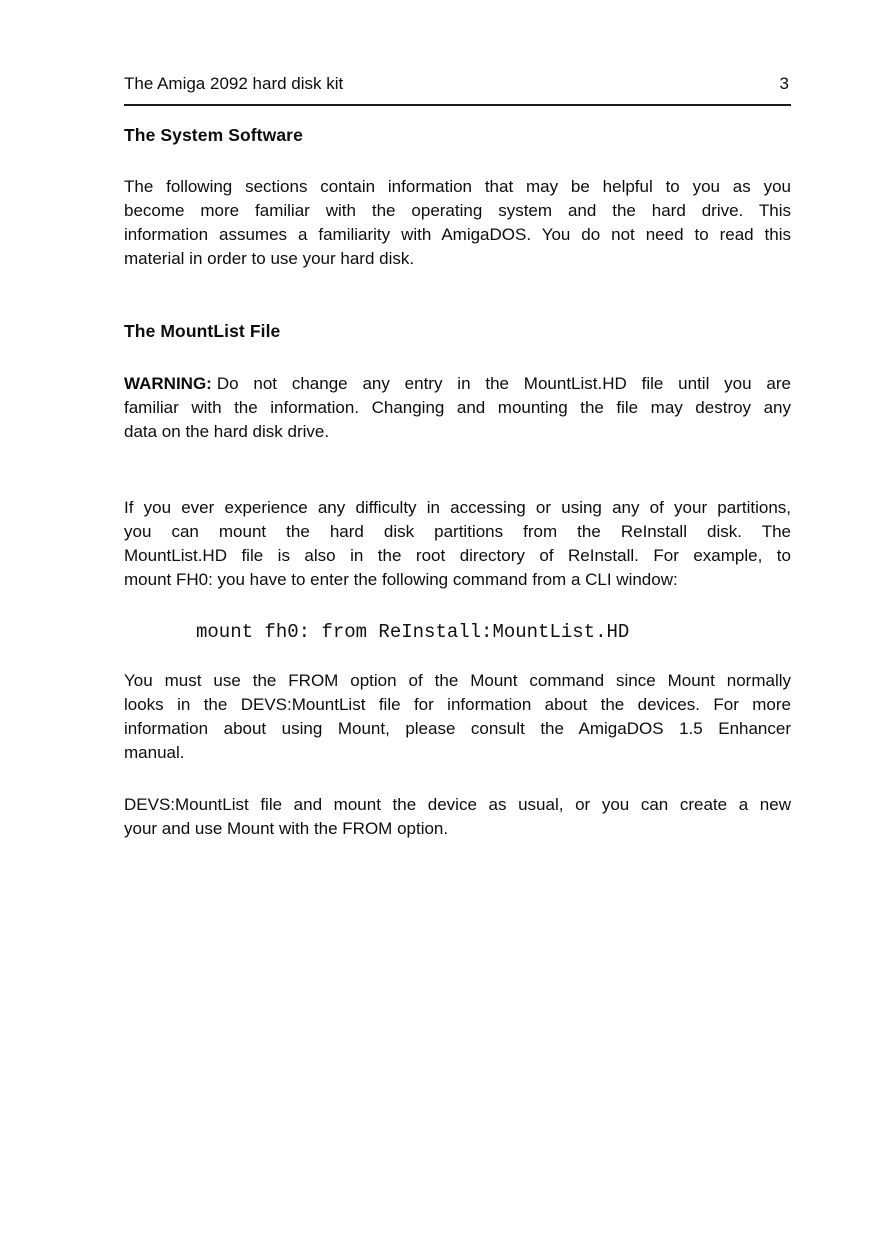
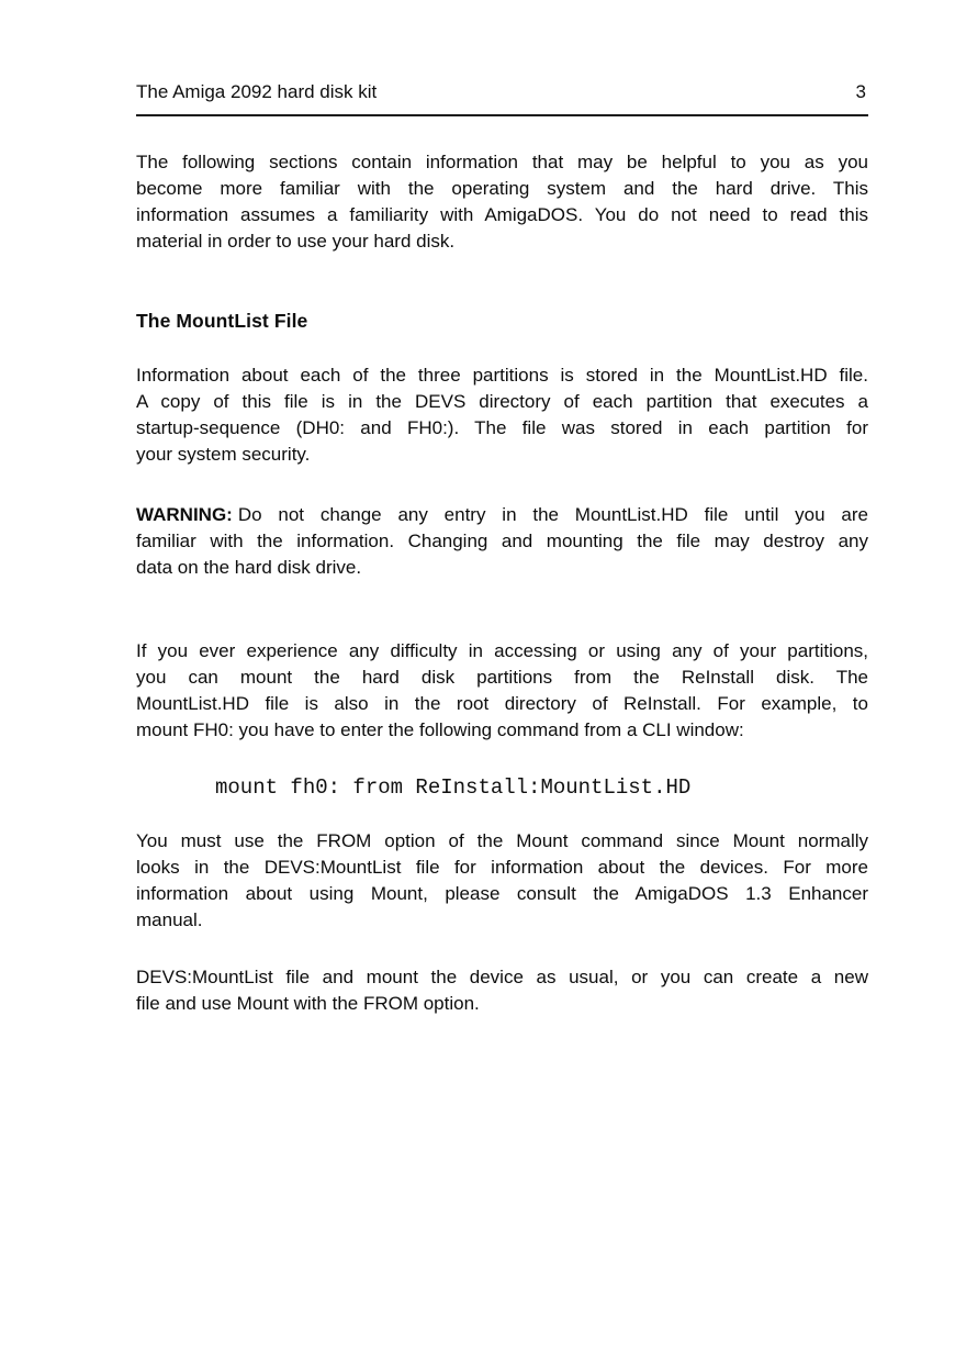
  The Amiga 2092 hard disk kit
  3
- The System Software
  The following sections contain information that may be helpful to you as you
  become more familiar with the operating system and the hard drive. This
  information assumes a familiarity with AmigaDOS. You do not need to read this
  material in order to use your hard disk.
  The MountList File
+ Information about each of the three partitions is stored in the MountList.HD file.
+ A copy of this file is in the DEVS directory of each partition that executes a
+ startup-sequence (DH0: and FH0:). The file was stored in each partition for
+ your system security.
  WARNING: Do not change any entry in the MountList.HD file until you are
  familiar with the information. Changing and mounting the file may destroy any
  data on the hard disk drive.
  If you ever experience any difficulty in accessing or using any of your partitions,
  you can mount the hard disk partitions from the ReInstall disk. The
  MountList.HD file is also in the root directory of ReInstall. For example, to
  mount FH0: you have to enter the following command from a CLI window:
  mount fh0: from ReInstall:MountList.HD
  You must use the FROM option of the Mount command since Mount normally
  looks in the DEVS:MountList file for information about the devices. For more
- information about using Mount, please consult the AmigaDOS 1.5 Enhancer
+ information about using Mount, please consult the AmigaDOS 1.3 Enhancer
  manual.
  DEVS:MountList file and mount the device as usual, or you can create a new
- your and use Mount with the FROM option.
+ file and use Mount with the FROM option.
